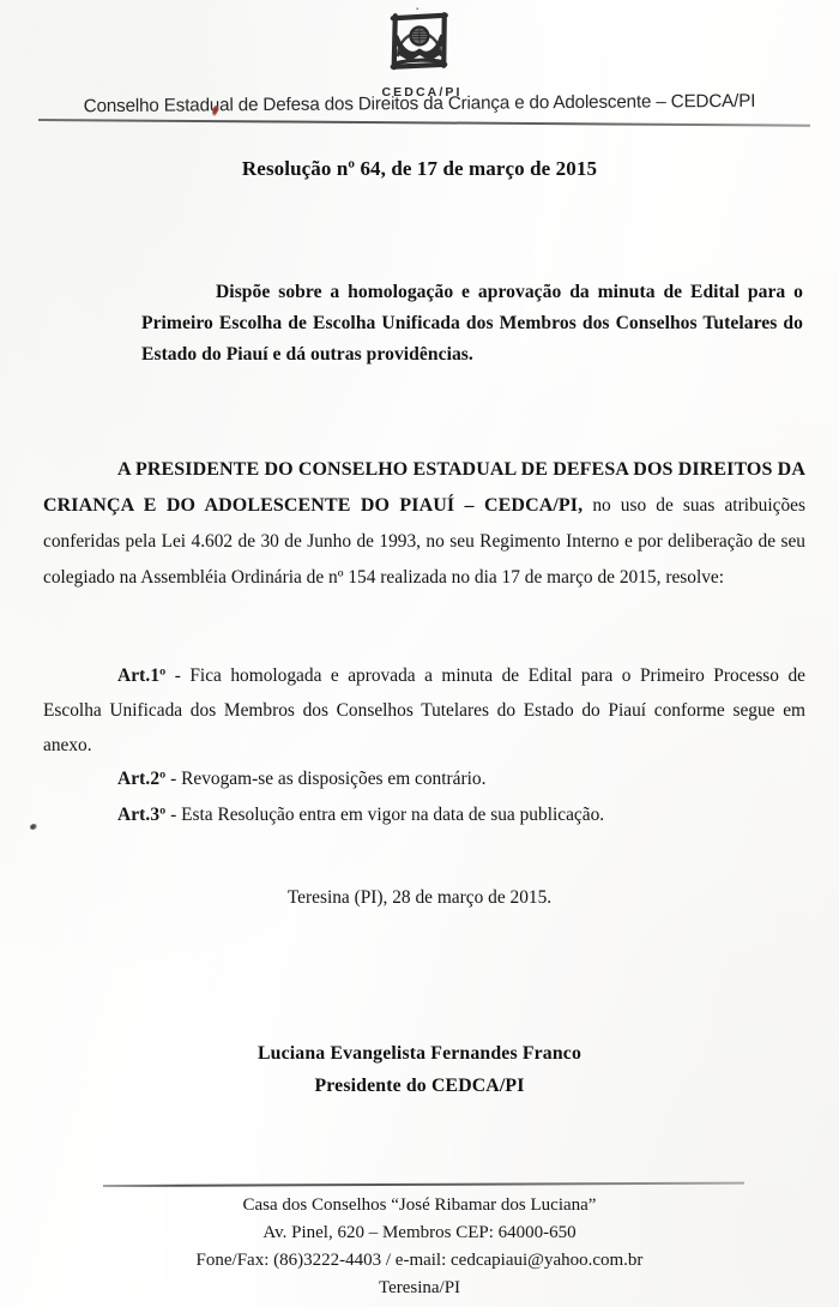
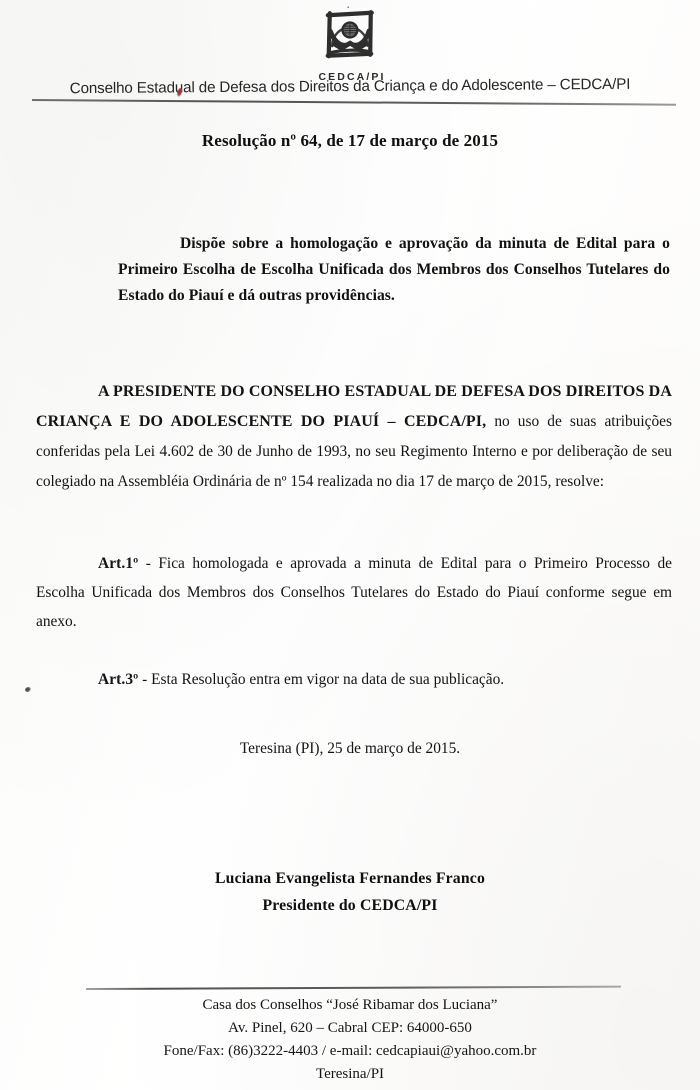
  CEDCA/PI
  Conselho Estadal de Defesa dos Direitos da Criança e do Adolescente – CEDCA/PI
  Resolução nº 64, de 17 de março de 2015
  Dispõe sobre a homologação e aprovação da minuta de Edital para o Primeiro Escolha de Escolha Unificada dos Membros dos Conselhos Tutelares do Estado do Piauí e dá outras providências.
  A PRESIDENTE DO CONSELHO ESTADUAL DE DEFESA DOS DIREITOS DA CRIANÇA E DO ADOLESCENTE DO PIAUÍ – CEDCA/PI, no uso de suas atribuições conferidas pela Lei 4.602 de 30 de Junho de 1993, no seu Regimento Interno e por deliberação de seu colegiado na Assembléia Ordinária de nº 154 realizada no dia 17 de março de 2015, resolve:
  Art.1º - Fica homologada e aprovada a minuta de Edital para o Primeiro Processo de Escolha Unificada dos Membros dos Conselhos Tutelares do Estado do Piauí conforme segue em anexo.
- Art.2º - Revogam-se as disposições em contrário.
  Art.3º - Esta Resolução entra em vigor na data de sua publicação.
- Teresina (PI), 28 de março de 2015.
+ Teresina (PI), 25 de março de 2015.
  Luciana Evangelista Fernandes Franco
  Presidente do CEDCA/PI
  Casa dos Conselhos “José Ribamar dos Luciana”
- Av. Pinel, 620 – Membros CEP: 64000-650
+ Av. Pinel, 620 – Cabral CEP: 64000-650
  Fone/Fax: (86)3222-4403 / e-mail: cedcapiaui@yahoo.com.br
  Teresina/PI
